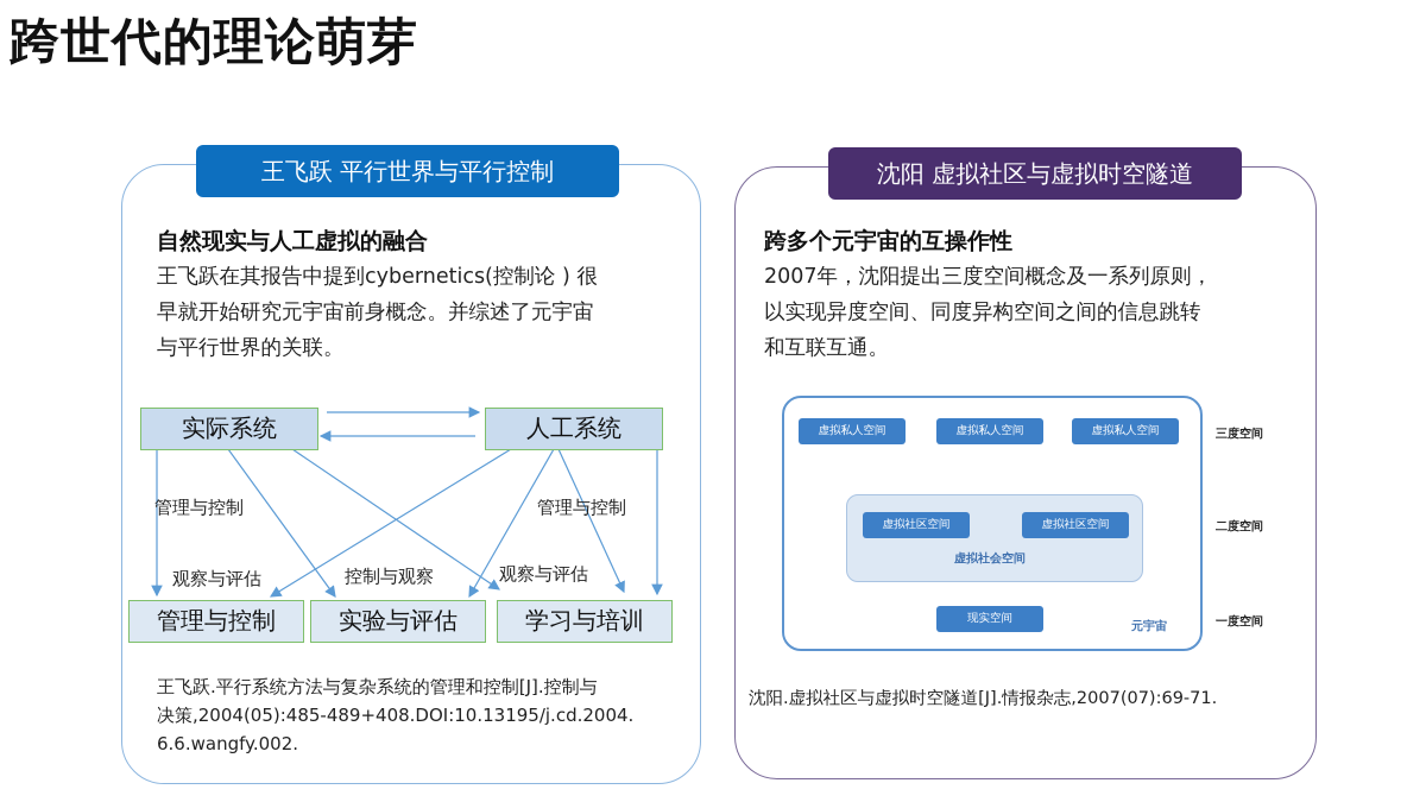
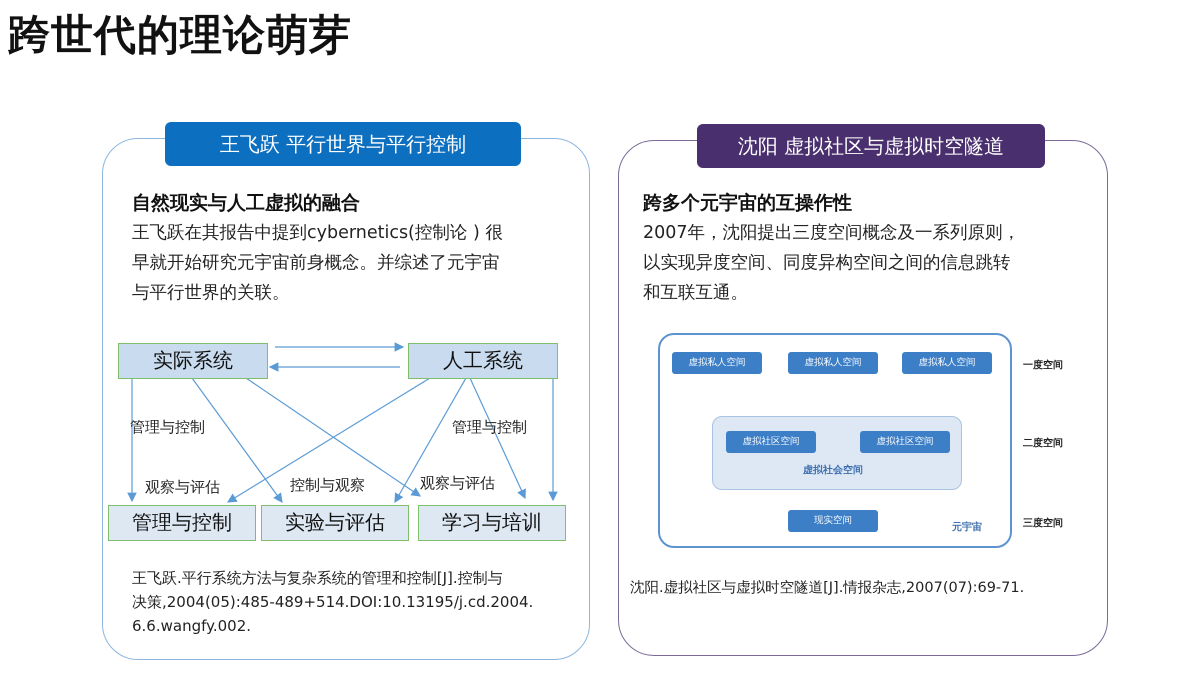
  跨世代的理论萌芽
  王飞跃 平行世界与平行控制
  自然现实与人工虚拟的融合
  王飞跃在其报告中提到cybernetics(控制论 ) 很
  早就开始研究元宇宙前身概念。并综述了元宇宙
  与平行世界的关联。
  实际系统
  人工系统
  管理与控制
  实验与评估
  学习与培训
  管理与控制
  观察与评估
  控制与观察
  管理与控制
  观察与评估
  王飞跃.平行系统方法与复杂系统的管理和控制[J].控制与
- 决策,2004(05):485-489+408.DOI:10.13195/j.cd.2004.
+ 决策,2004(05):485-489+514.DOI:10.13195/j.cd.2004.
  6.6.wangfy.002.
  沈阳 虚拟社区与虚拟时空隧道
  跨多个元宇宙的互操作性
  2007年，沈阳提出三度空间概念及一系列原则，
  以实现异度空间、同度异构空间之间的信息跳转
  和互联互通。
  虚拟私人空间
  虚拟私人空间
  虚拟私人空间
  虚拟社区空间
  虚拟社区空间
  虚拟社会空间
  现实空间
  元宇宙
- 三度空间
+ 一度空间
  二度空间
- 一度空间
+ 三度空间
  沈阳.虚拟社区与虚拟时空隧道[J].情报杂志,2007(07):69-71.
